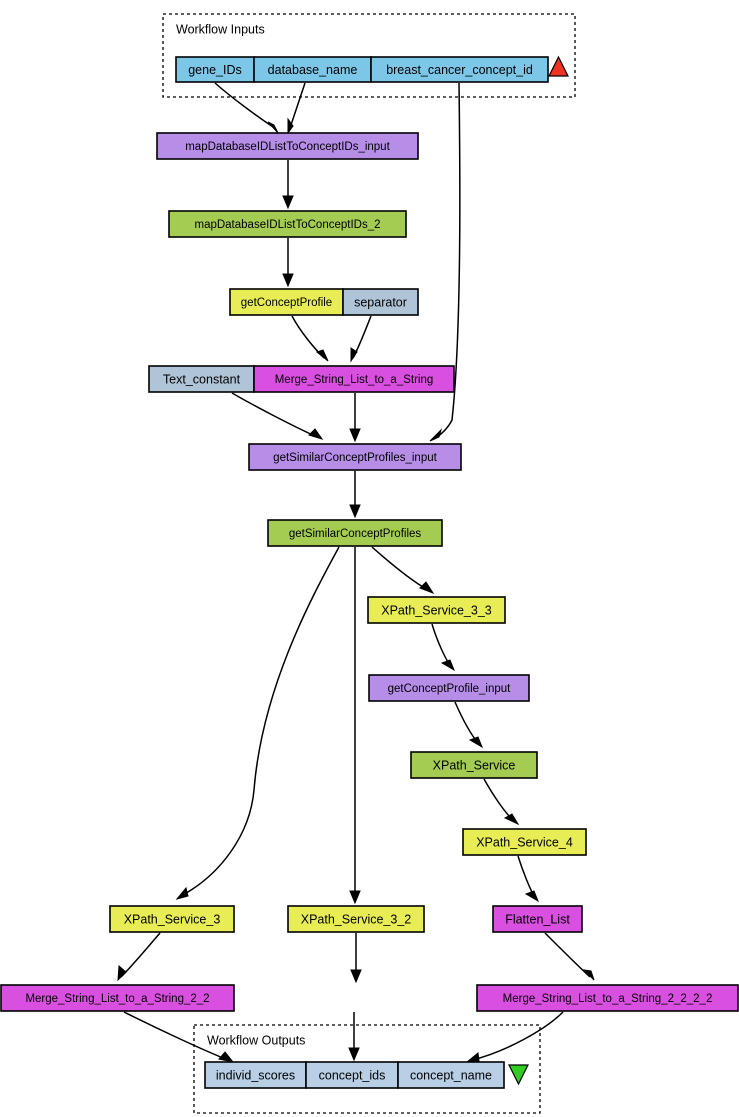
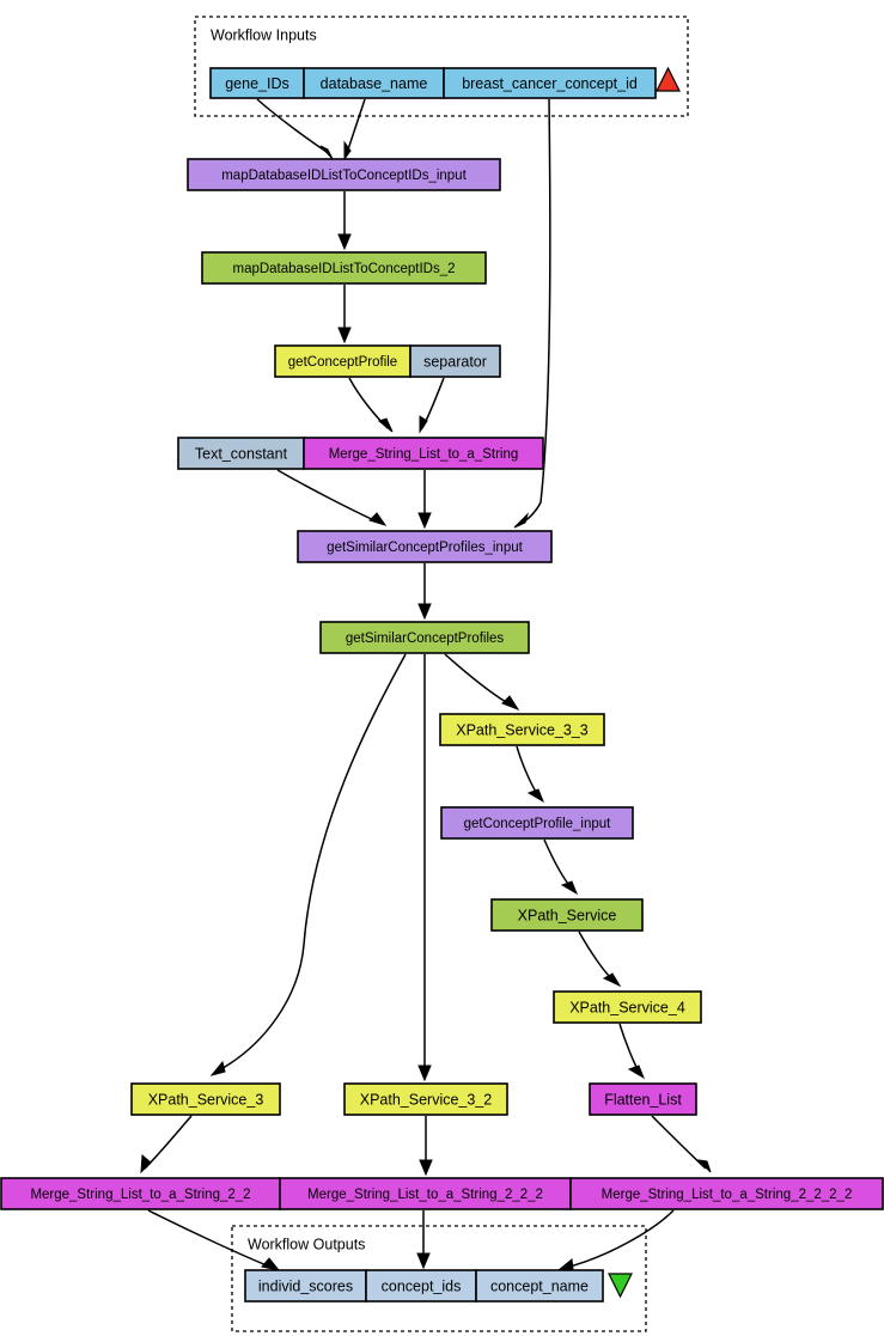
  Workflow Inputs
  Workflow Outputs
  gene_IDs
  database_name
  breast_cancer_concept_id
  mapDatabaseIDListToConceptIDs_input
  mapDatabaseIDListToConceptIDs_2
  getConceptProfile
  separator
  Text_constant
  Merge_String_List_to_a_String
  getSimilarConceptProfiles_input
  getSimilarConceptProfiles
  XPath_Service_3_3
  getConceptProfile_input
  XPath_Service
  XPath_Service_4
  XPath_Service_3
  XPath_Service_3_2
  Flatten_List
  Merge_String_List_to_a_String_2_2
+ Merge_String_List_to_a_String_2_2_2
  Merge_String_List_to_a_String_2_2_2_2
  individ_scores
  concept_ids
  concept_name
